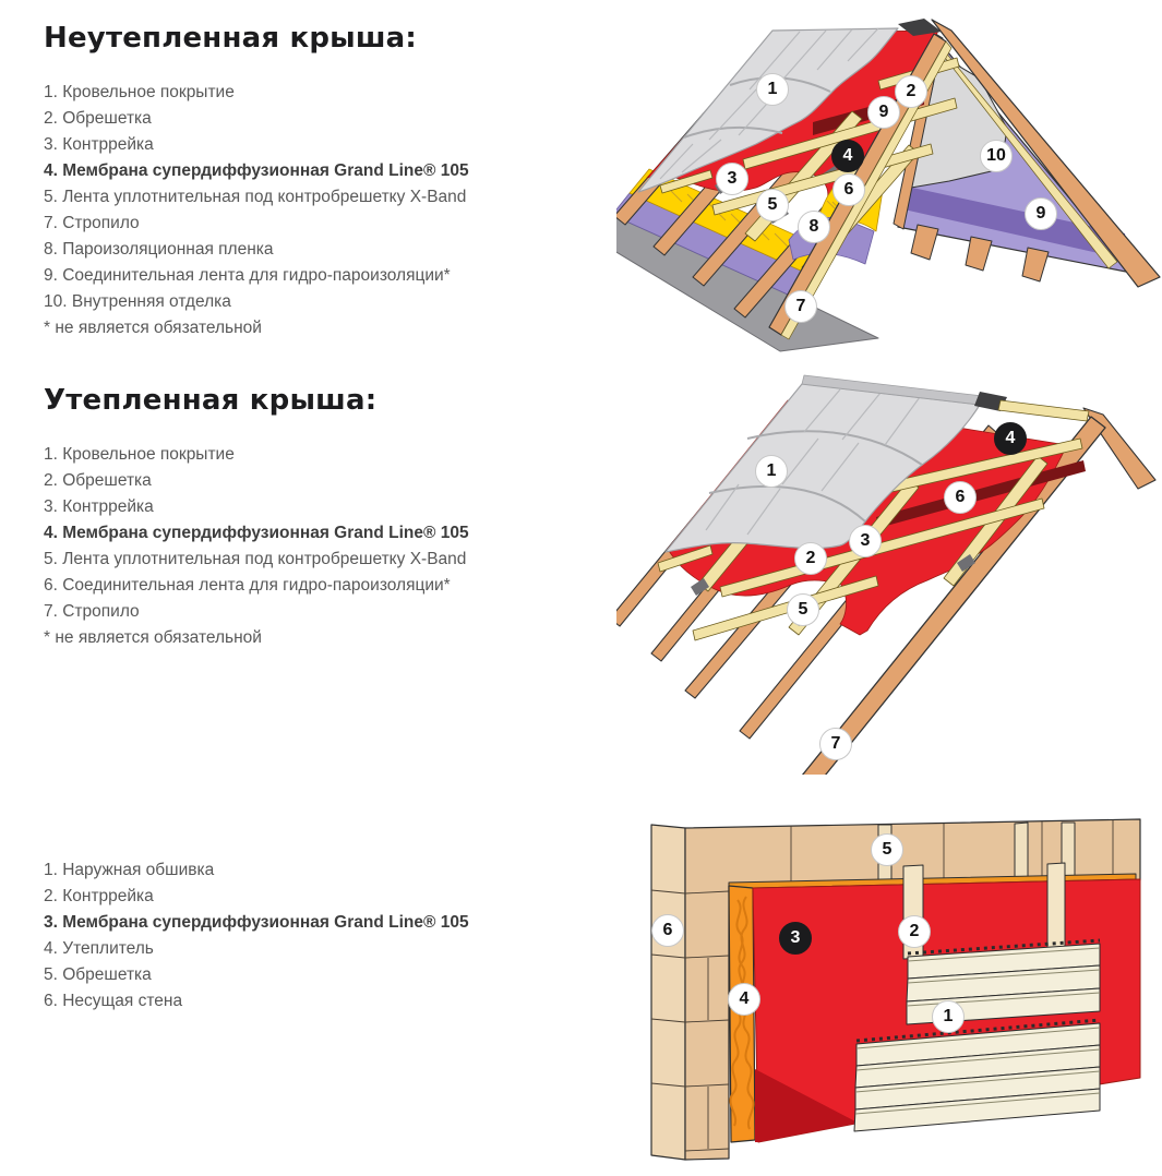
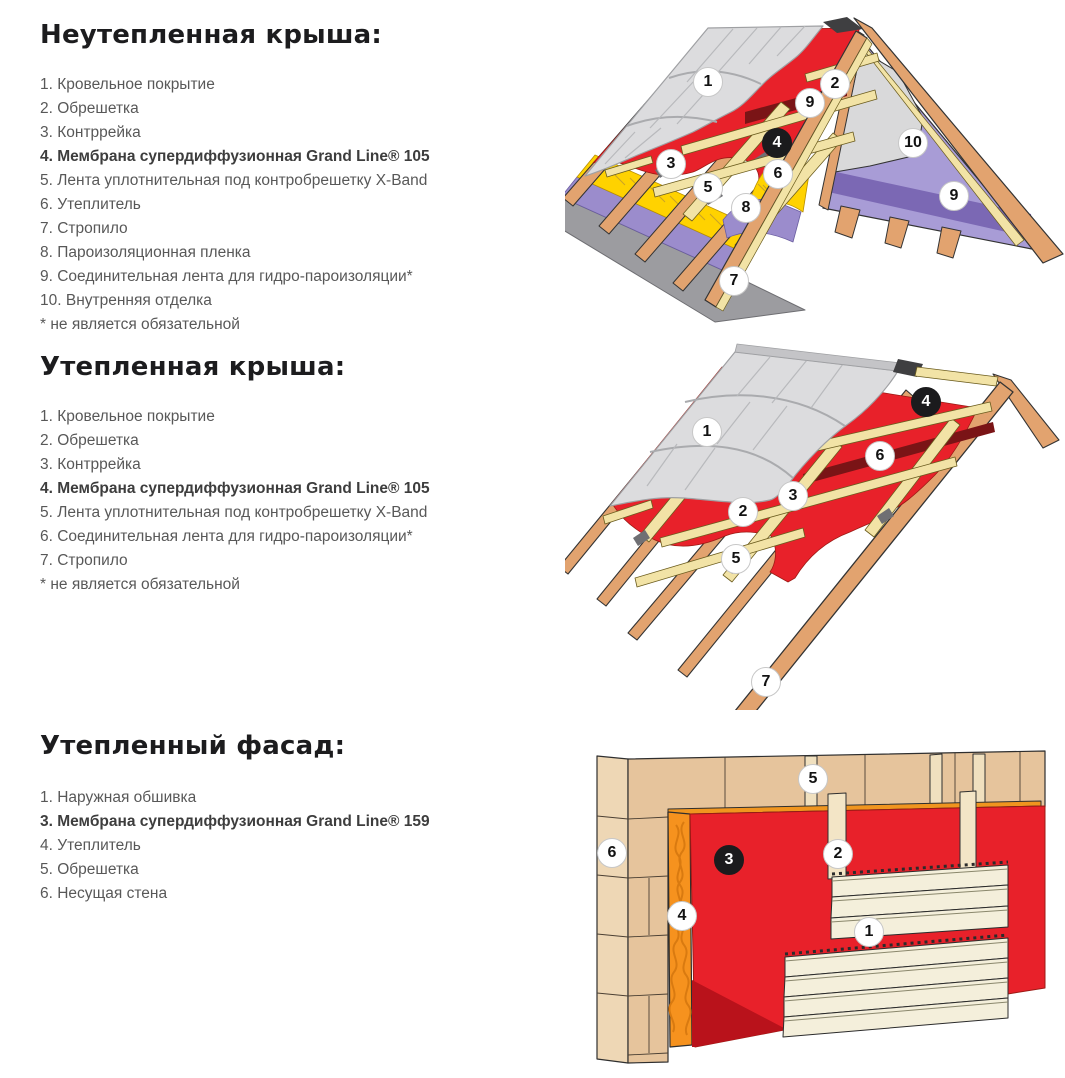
  Неутепленная крыша:
  1. Кровельное покрытие
  2. Обрешетка
  3. Контррейка
  4. Мембрана супердиффузионная Grand Line® 105
  5. Лента уплотнительная под контробрешетку X-Band
+ 6. Утеплитель
  7. Стропило
  8. Пароизоляционная пленка
  9. Соединительная лента для гидро-пароизоляции*
  10. Внутренняя отделка
  * не является обязательной
  Утепленная крыша:
  1. Кровельное покрытие
  2. Обрешетка
  3. Контррейка
  4. Мембрана супердиффузионная Grand Line® 105
  5. Лента уплотнительная под контробрешетку X-Band
  6. Соединительная лента для гидро-пароизоляции*
  7. Стропило
  * не является обязательной
+ Утепленный фасад:
  1. Наружная обшивка
- 2. Контррейка
- 3. Мембрана супердиффузионная Grand Line® 105
+ 3. Мембрана супердиффузионная Grand Line® 159
  4. Утеплитель
  5. Обрешетка
  6. Несущая стена
  1
  2
  9
  4
  10
  3
  6
  5
  9
  8
  7
  1
  4
  6
  3
  2
  5
  7
  5
  6
  2
  3
  4
  1
